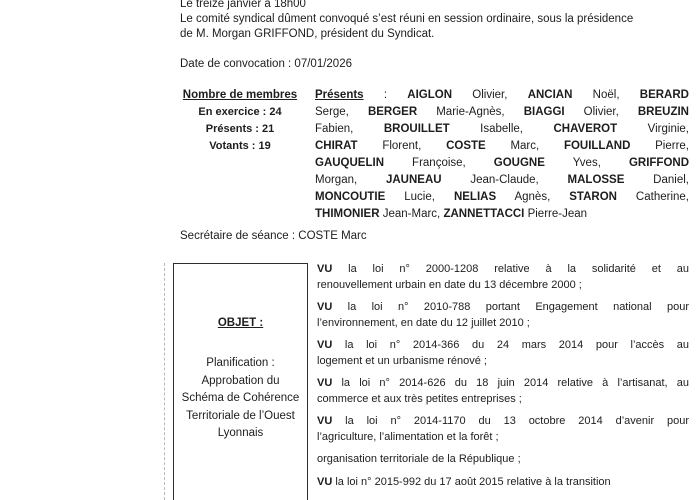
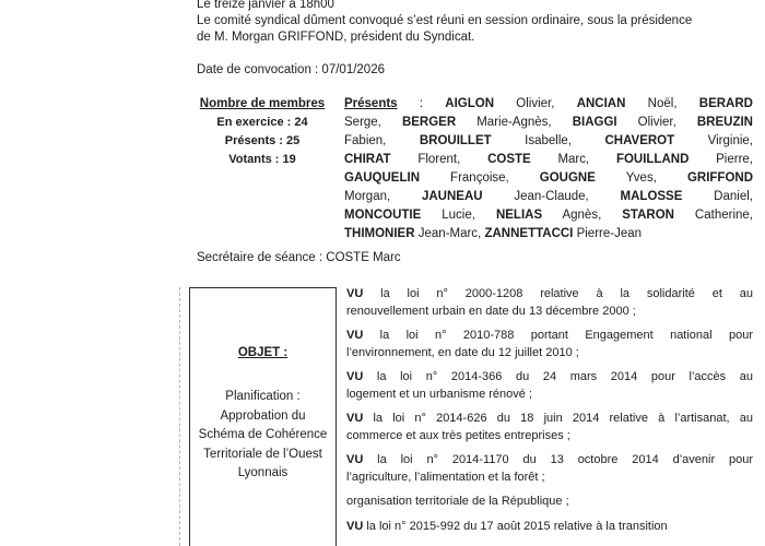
  Le treize janvier à 18h00
  Le comité syndical dûment convoqué s’est réuni en session ordinaire, sous la présidence
  de M. Morgan GRIFFOND, président du Syndicat.
  Date de convocation : 07/01/2026
  Nombre de membres
  En exercice : 24
- Présents : 21
+ Présents : 25
  Votants : 19
  Présents : AIGLON Olivier, ANCIAN Noël, BERARD
  Serge, BERGER Marie-Agnès, BIAGGI Olivier, BREUZIN
  Fabien, BROUILLET Isabelle, CHAVEROT Virginie,
  CHIRAT Florent, COSTE Marc, FOUILLAND Pierre,
  GAUQUELIN Françoise, GOUGNE Yves, GRIFFOND
  Morgan, JAUNEAU Jean-Claude, MALOSSE Daniel,
  MONCOUTIE Lucie, NELIAS Agnès, STARON Catherine,
  THIMONIER Jean-Marc, ZANNETTACCI Pierre-Jean
  Secrétaire de séance : COSTE Marc
  OBJET :
  Planification :
  Approbation du
  Schéma de Cohérence
  Territoriale de l’Ouest
  Lyonnais
  VU la loi n° 2000-1208 relative à la solidarité et au
  renouvellement urbain en date du 13 décembre 2000 ;
  VU la loi n° 2010-788 portant Engagement national pour
  l’environnement, en date du 12 juillet 2010 ;
  VU la loi n° 2014-366 du 24 mars 2014 pour l’accès au
  logement et un urbanisme rénové ;
  VU la loi n° 2014-626 du 18 juin 2014 relative à l’artisanat, au
  commerce et aux très petites entreprises ;
  VU la loi n° 2014-1170 du 13 octobre 2014 d’avenir pour
  l’agriculture, l’alimentation et la forêt ;
  organisation territoriale de la République ;
  VU la loi n° 2015-992 du 17 août 2015 relative à la transition
